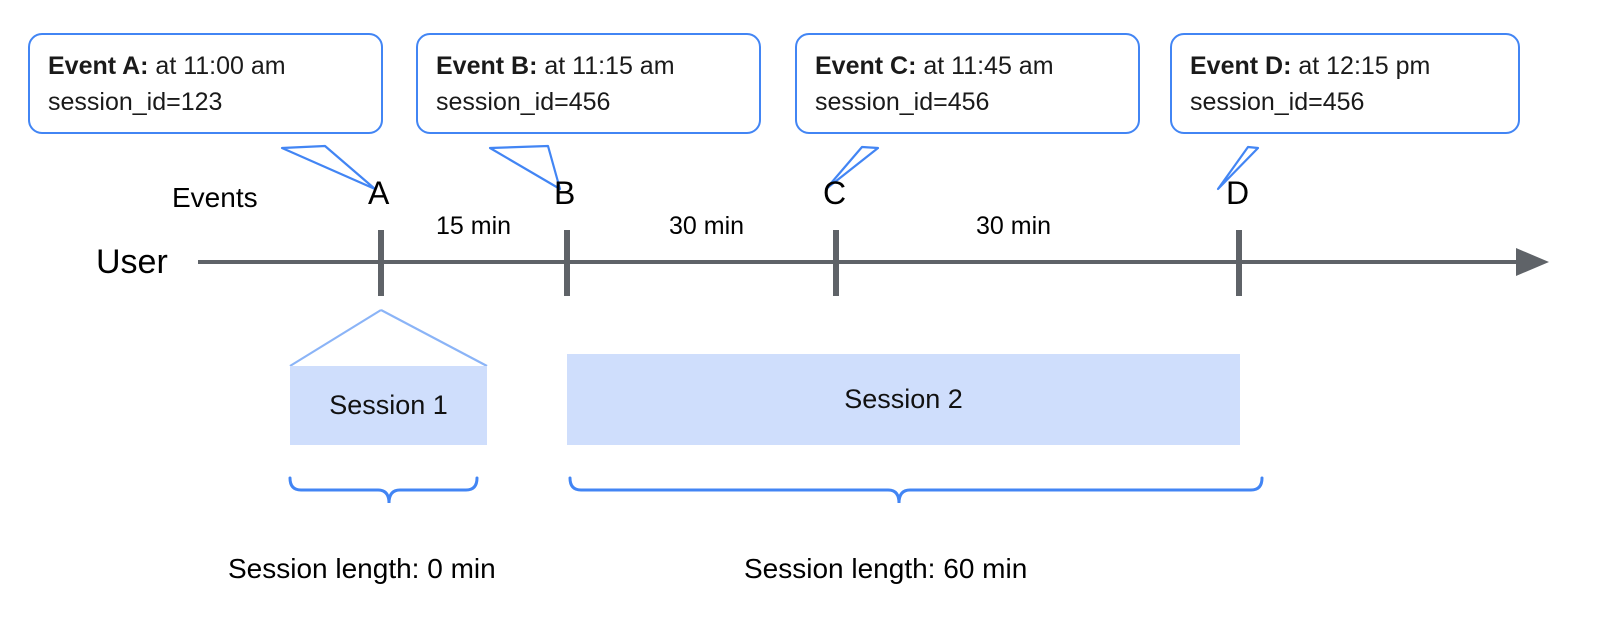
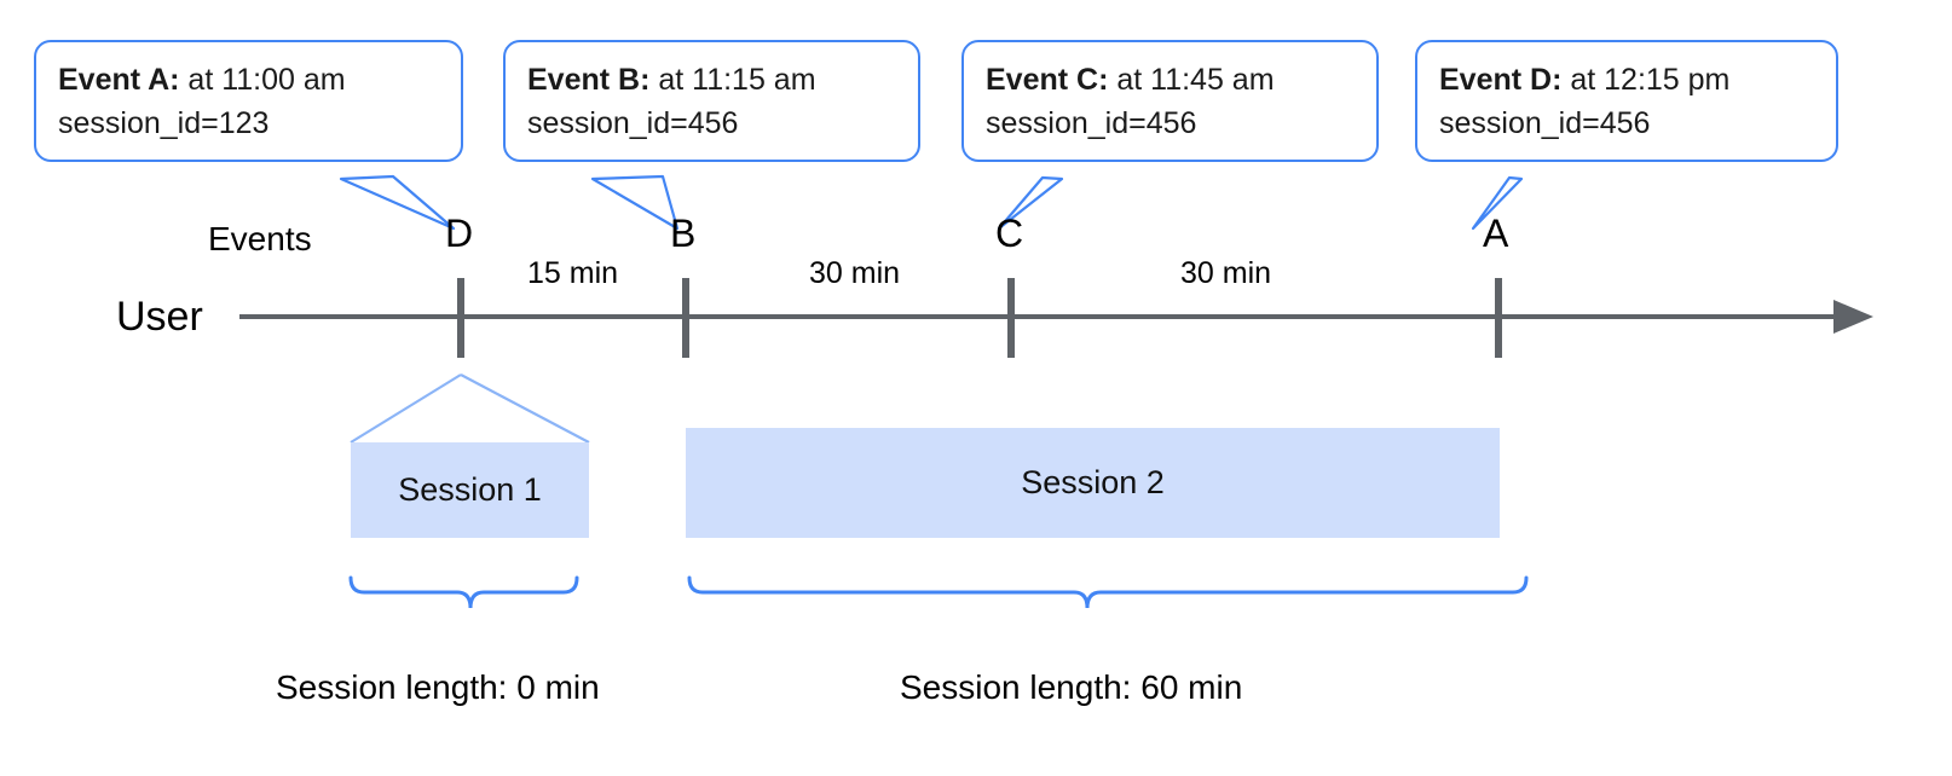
  Event A: at 11:00 am
  session_id=123
  Event B: at 11:15 am
  session_id=456
  Event C: at 11:45 am
  session_id=456
  Event D: at 12:15 pm
  session_id=456
  Session 1
  Session 2
  User
  Events
- A
+ D
  B
  C
- D
+ A
  15 min
  30 min
  30 min
  Session length: 0 min
  Session length: 60 min
